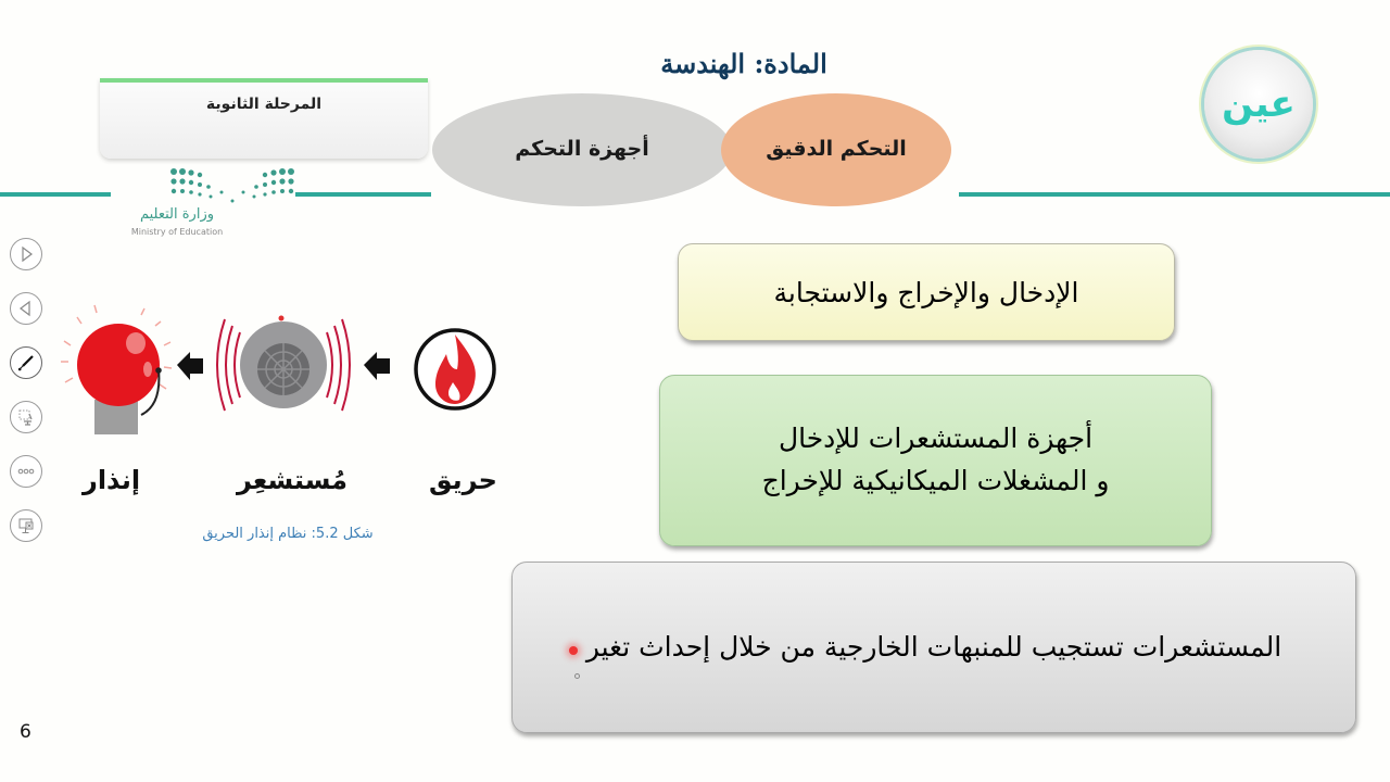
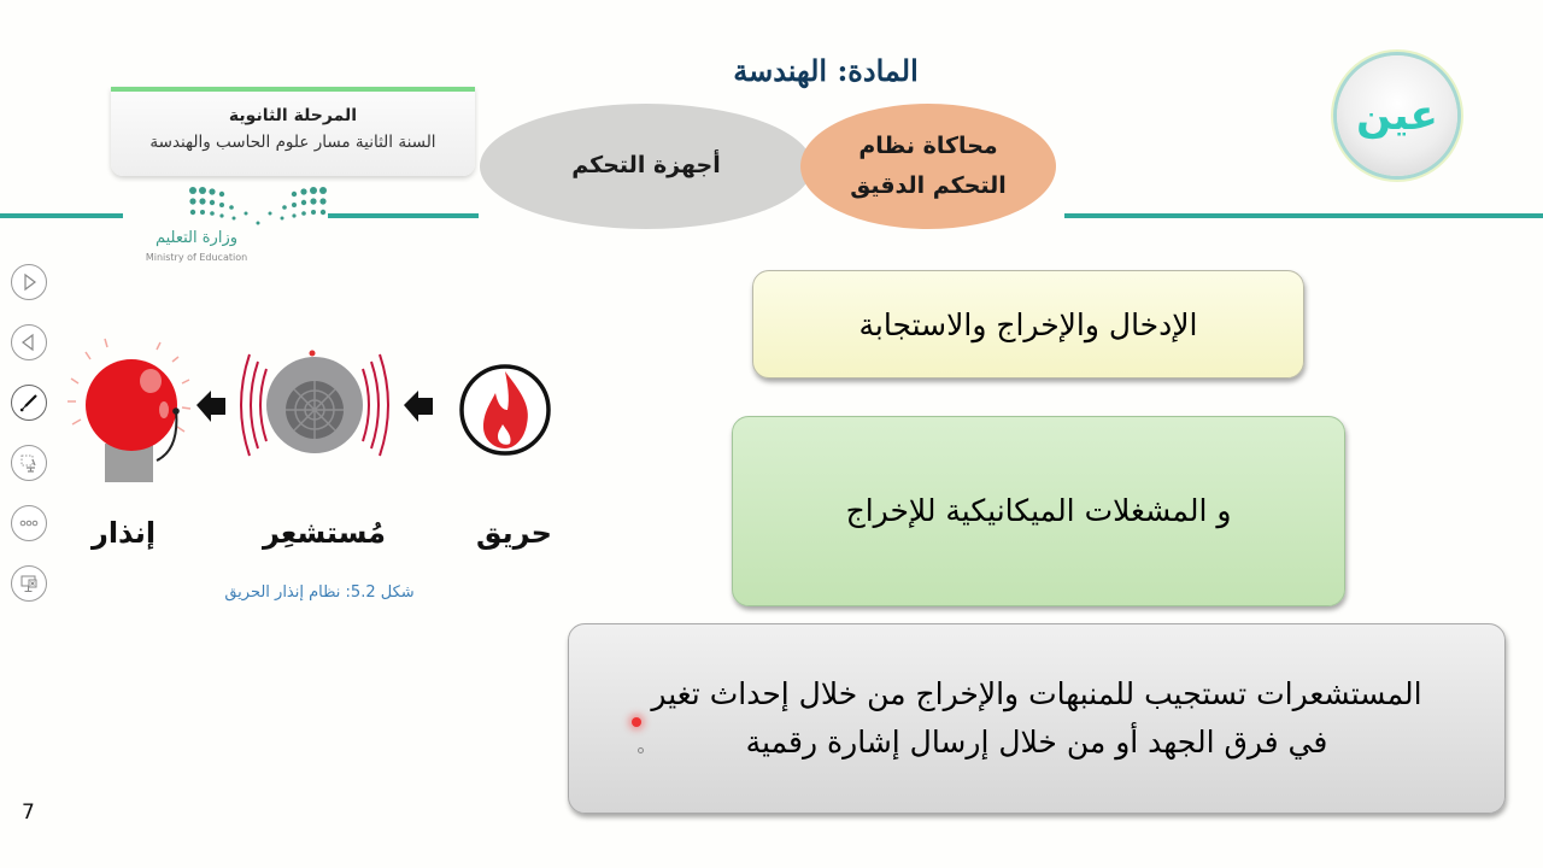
  المرحلة الثانوية
+ السنة الثانية مسار علوم الحاسب والهندسة
  وزارة التعليم
  Ministry of Education
  المادة: الهندسة
  أجهزة التحكم
+ محاكاة نظام
  التحكم الدقيق
  عين
  حريق
  مُستشعِر
  إنذار
  شكل 5.2: نظام إنذار الحريق
  الإدخال والإخراج والاستجابة
- أجهزة المستشعرات للإدخال
  و المشغلات الميكانيكية للإخراج
- المستشعرات تستجيب للمنبهات الخارجية من خلال إحداث تغير
+ المستشعرات تستجيب للمنبهات والإخراج من خلال إحداث تغير
+ في فرق الجهد أو من خلال إرسال إشارة رقمية
- 6
+ 7
